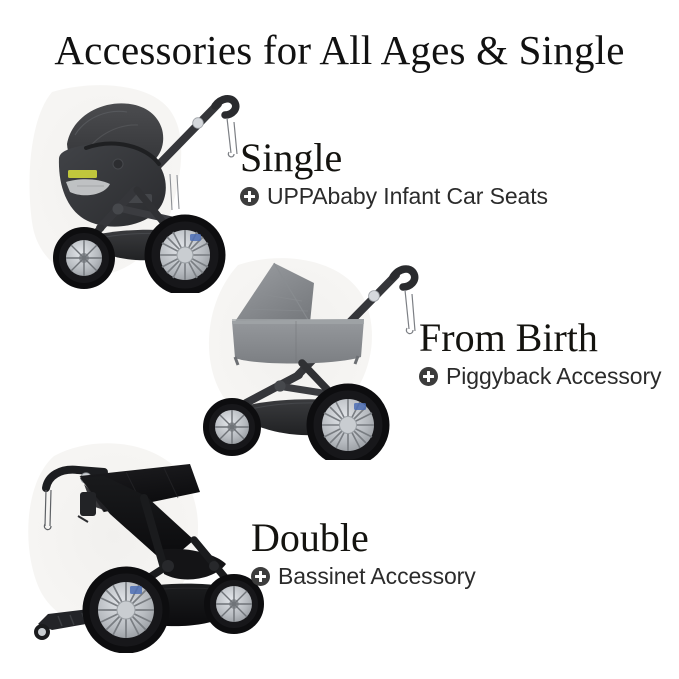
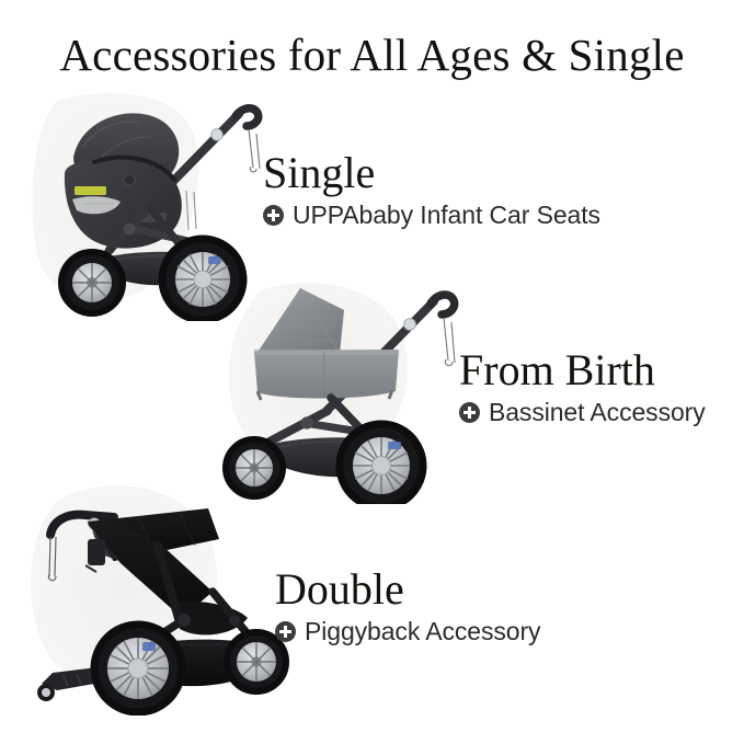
  Accessories for All Ages & Single
  Single
  UPPAbaby Infant Car Seats
  From Birth
- Piggyback Accessory
+ Bassinet Accessory
  Double
- Bassinet Accessory
+ Piggyback Accessory
